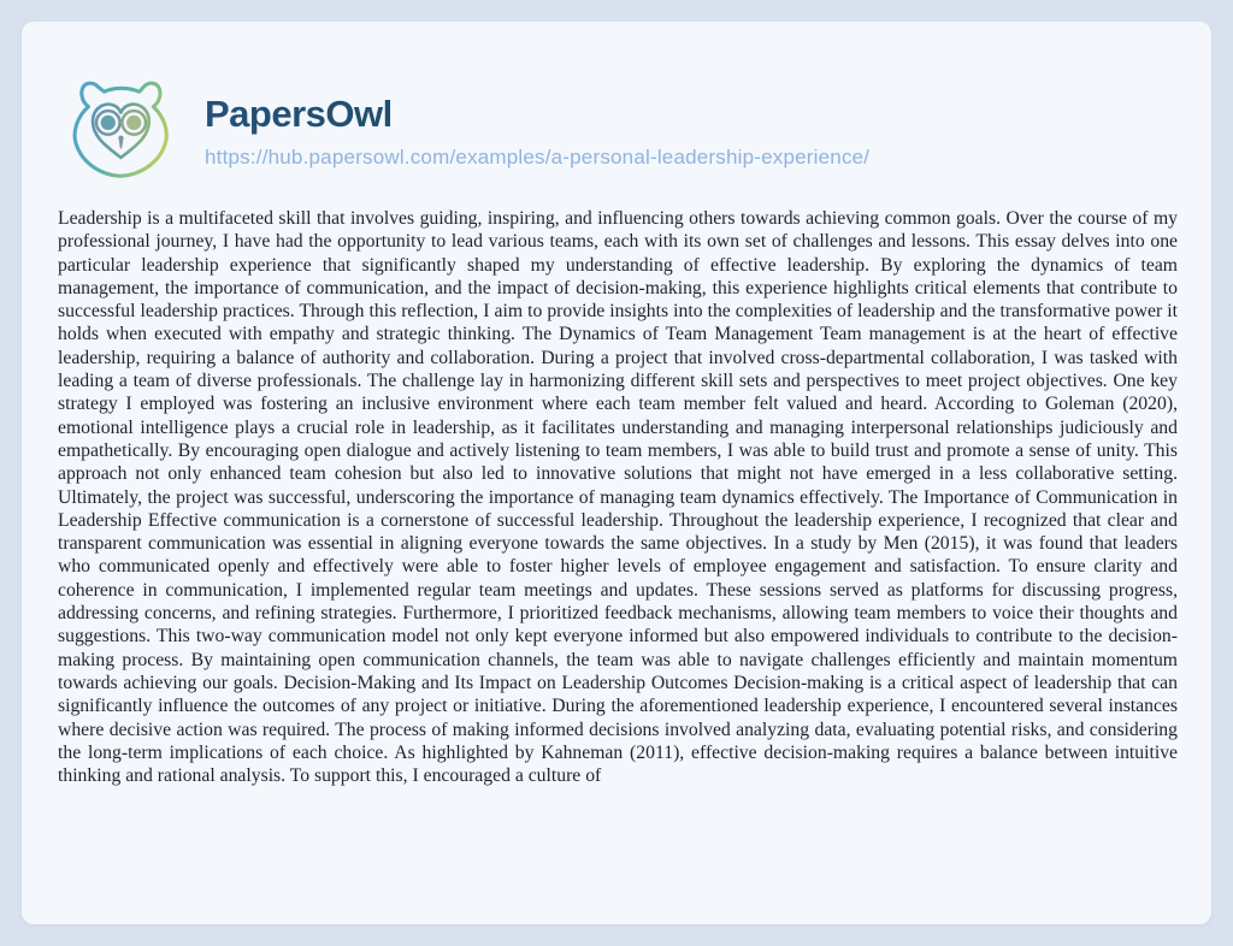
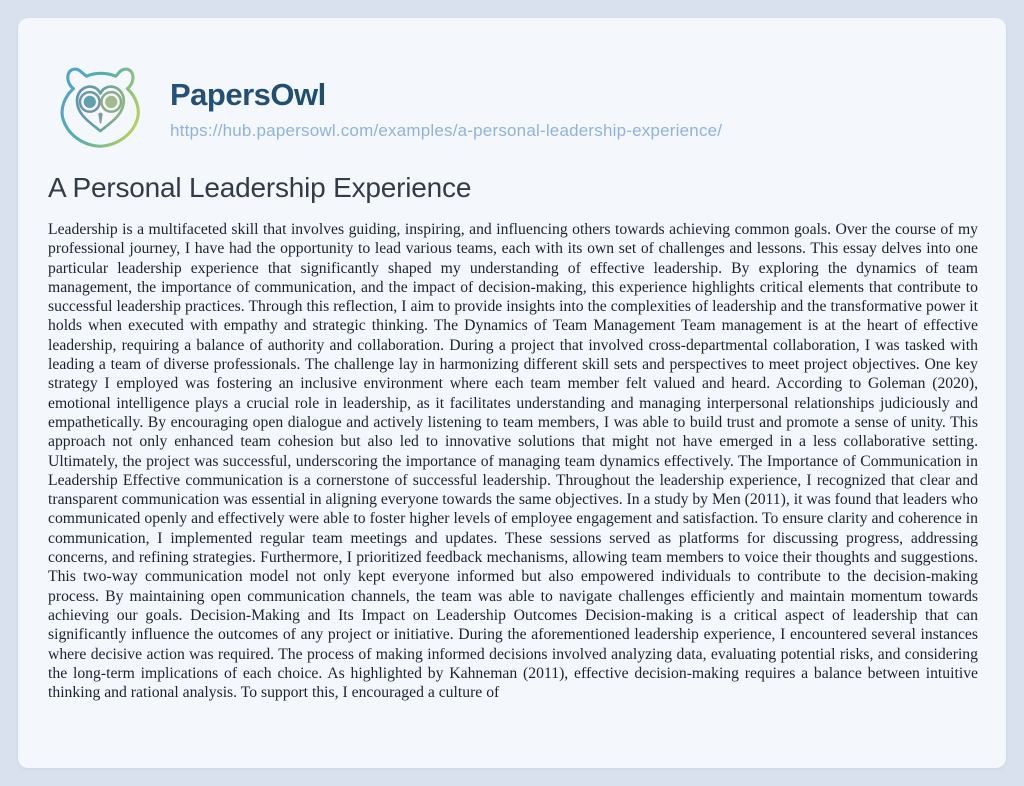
  PapersOwl
  https://hub.papersowl.com/examples/a-personal-leadership-experience/
+ A Personal Leadership Experience
- Leadership is a multifaceted skill that involves guiding, inspiring, and influencing others towards achieving common goals. Over the course of my professional journey, I have had the opportunity to lead various teams, each with its own set of challenges and lessons. This essay delves into one particular leadership experience that significantly shaped my understanding of effective leadership. By exploring the dynamics of team management, the importance of communication, and the impact of decision-making, this experience highlights critical elements that contribute to successful leadership practices. Through this reflection, I aim to provide insights into the complexities of leadership and the transformative power it holds when executed with empathy and strategic thinking. The Dynamics of Team Management Team management is at the heart of effective leadership, requiring a balance of authority and collaboration. During a project that involved cross-departmental collaboration, I was tasked with leading a team of diverse professionals. The challenge lay in harmonizing different skill sets and perspectives to meet project objectives. One key strategy I employed was fostering an inclusive environment where each team member felt valued and heard. According to Goleman (2020), emotional intelligence plays a crucial role in leadership, as it facilitates understanding and managing interpersonal relationships judiciously and empathetically. By encouraging open dialogue and actively listening to team members, I was able to build trust and promote a sense of unity. This approach not only enhanced team cohesion but also led to innovative solutions that might not have emerged in a less collaborative setting. Ultimately, the project was successful, underscoring the importance of managing team dynamics effectively. The Importance of Communication in Leadership Effective communication is a cornerstone of successful leadership. Throughout the leadership experience, I recognized that clear and transparent communication was essential in aligning everyone towards the same objectives. In a study by Men (2015), it was found that leaders who communicated openly and effectively were able to foster higher levels of employee engagement and satisfaction. To ensure clarity and coherence in communication, I implemented regular team meetings and updates. These sessions served as platforms for discussing progress, addressing concerns, and refining strategies. Furthermore, I prioritized feedback mechanisms, allowing team members to voice their thoughts and suggestions. This two-way communication model not only kept everyone informed but also empowered individuals to contribute to the decision-making process. By maintaining open communication channels, the team was able to navigate challenges efficiently and maintain momentum towards achieving our goals. Decision-Making and Its Impact on Leadership Outcomes Decision-making is a critical aspect of leadership that can significantly influence the outcomes of any project or initiative. During the aforementioned leadership experience, I encountered several instances where decisive action was required. The process of making informed decisions involved analyzing data, evaluating potential risks, and considering the long-term implications of each choice. As highlighted by Kahneman (2011), effective decision-making requires a balance between intuitive thinking and rational analysis. To support this, I encouraged a culture of
+ Leadership is a multifaceted skill that involves guiding, inspiring, and influencing others towards achieving common goals. Over the course of my professional journey, I have had the opportunity to lead various teams, each with its own set of challenges and lessons. This essay delves into one particular leadership experience that significantly shaped my understanding of effective leadership. By exploring the dynamics of team management, the importance of communication, and the impact of decision-making, this experience highlights critical elements that contribute to successful leadership practices. Through this reflection, I aim to provide insights into the complexities of leadership and the transformative power it holds when executed with empathy and strategic thinking. The Dynamics of Team Management Team management is at the heart of effective leadership, requiring a balance of authority and collaboration. During a project that involved cross-departmental collaboration, I was tasked with leading a team of diverse professionals. The challenge lay in harmonizing different skill sets and perspectives to meet project objectives. One key strategy I employed was fostering an inclusive environment where each team member felt valued and heard. According to Goleman (2020), emotional intelligence plays a crucial role in leadership, as it facilitates understanding and managing interpersonal relationships judiciously and empathetically. By encouraging open dialogue and actively listening to team members, I was able to build trust and promote a sense of unity. This approach not only enhanced team cohesion but also led to innovative solutions that might not have emerged in a less collaborative setting. Ultimately, the project was successful, underscoring the importance of managing team dynamics effectively. The Importance of Communication in Leadership Effective communication is a cornerstone of successful leadership. Throughout the leadership experience, I recognized that clear and transparent communication was essential in aligning everyone towards the same objectives. In a study by Men (2011), it was found that leaders who communicated openly and effectively were able to foster higher levels of employee engagement and satisfaction. To ensure clarity and coherence in communication, I implemented regular team meetings and updates. These sessions served as platforms for discussing progress, addressing concerns, and refining strategies. Furthermore, I prioritized feedback mechanisms, allowing team members to voice their thoughts and suggestions. This two-way communication model not only kept everyone informed but also empowered individuals to contribute to the decision-making process. By maintaining open communication channels, the team was able to navigate challenges efficiently and maintain momentum towards achieving our goals. Decision-Making and Its Impact on Leadership Outcomes Decision-making is a critical aspect of leadership that can significantly influence the outcomes of any project or initiative. During the aforementioned leadership experience, I encountered several instances where decisive action was required. The process of making informed decisions involved analyzing data, evaluating potential risks, and considering the long-term implications of each choice. As highlighted by Kahneman (2011), effective decision-making requires a balance between intuitive thinking and rational analysis. To support this, I encouraged a culture of
